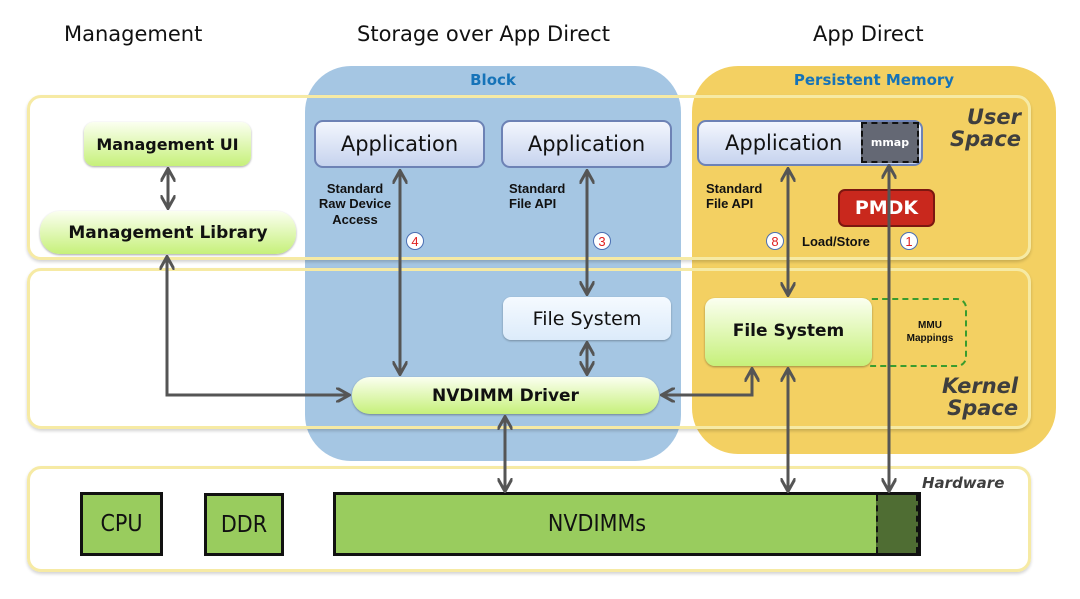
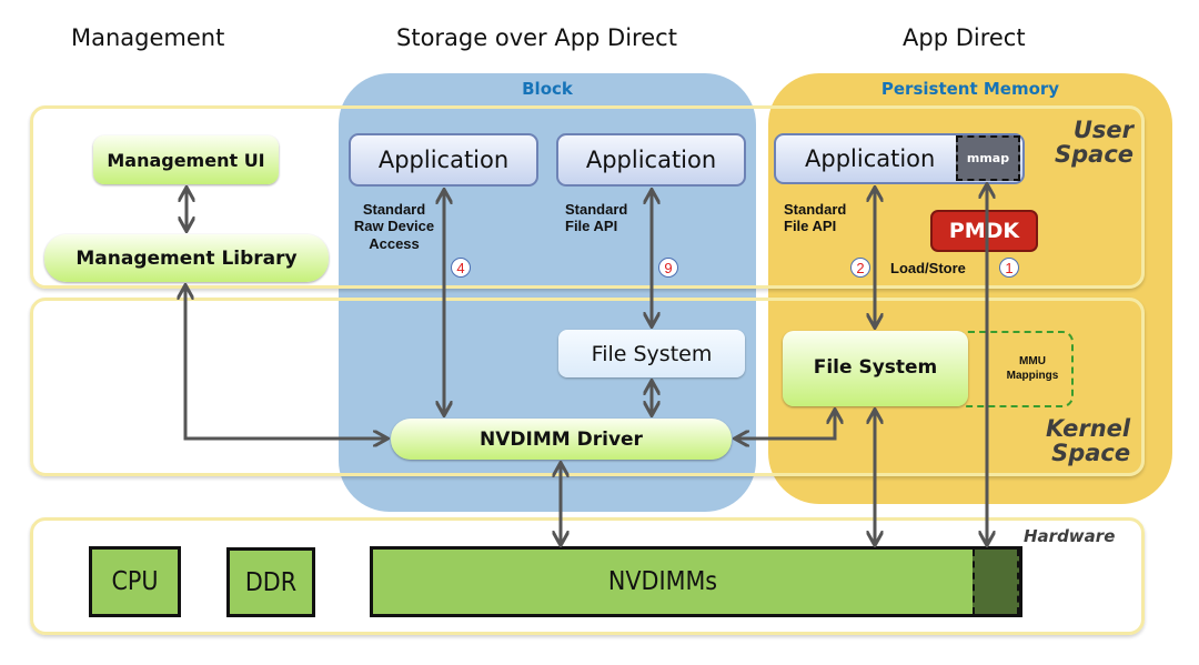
  Management
  Storage over App Direct
  App Direct
  Block
  Persistent Memory
  User
  Space
  Kernel
  Space
  Hardware
  Management UI
  Management Library
  Application
  Application
  Standard
  Raw Device
  Access
  Standard
  File API
  4
- 3
+ 9
  File System
  NVDIMM Driver
  Application
  mmap
  Standard
  File API
  PMDK
  Load/Store
- 8
+ 2
  1
  MMU
  Mappings
  File System
  CPU
  DDR
  NVDIMMs
